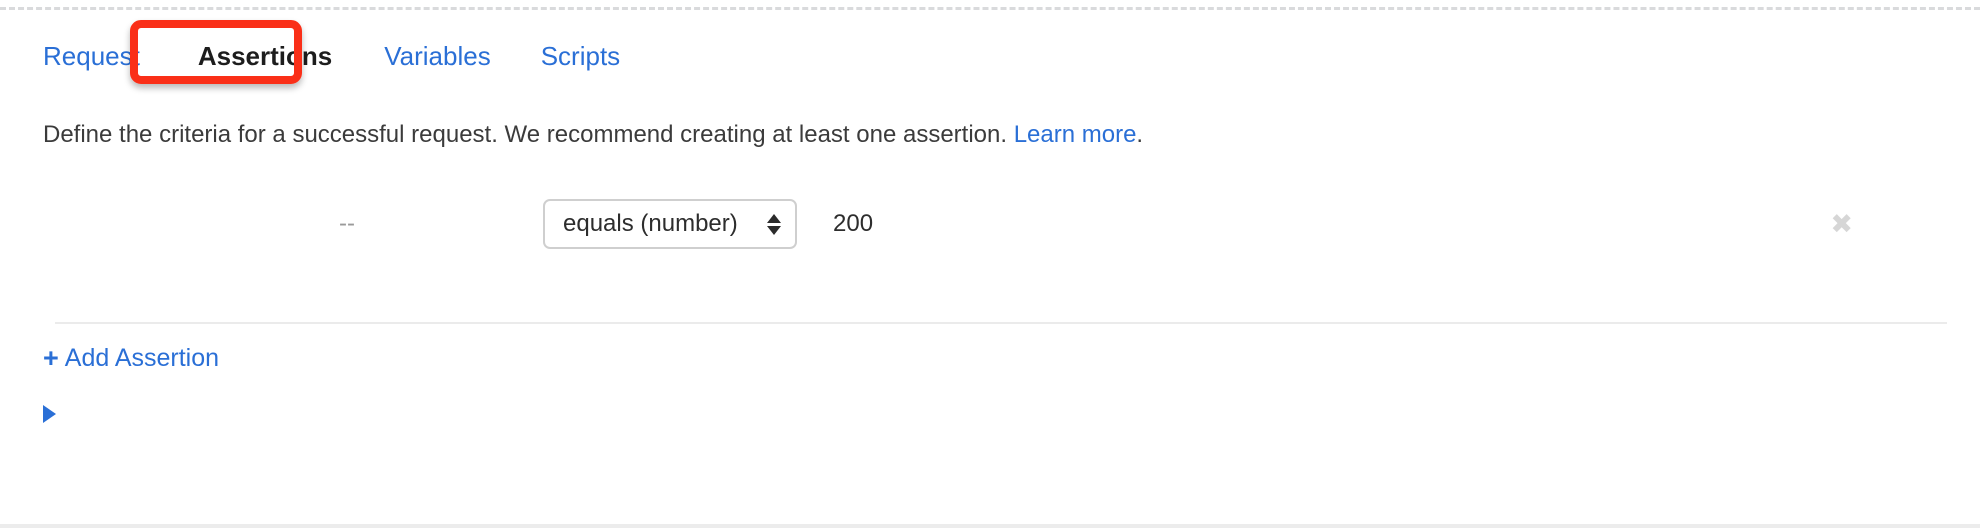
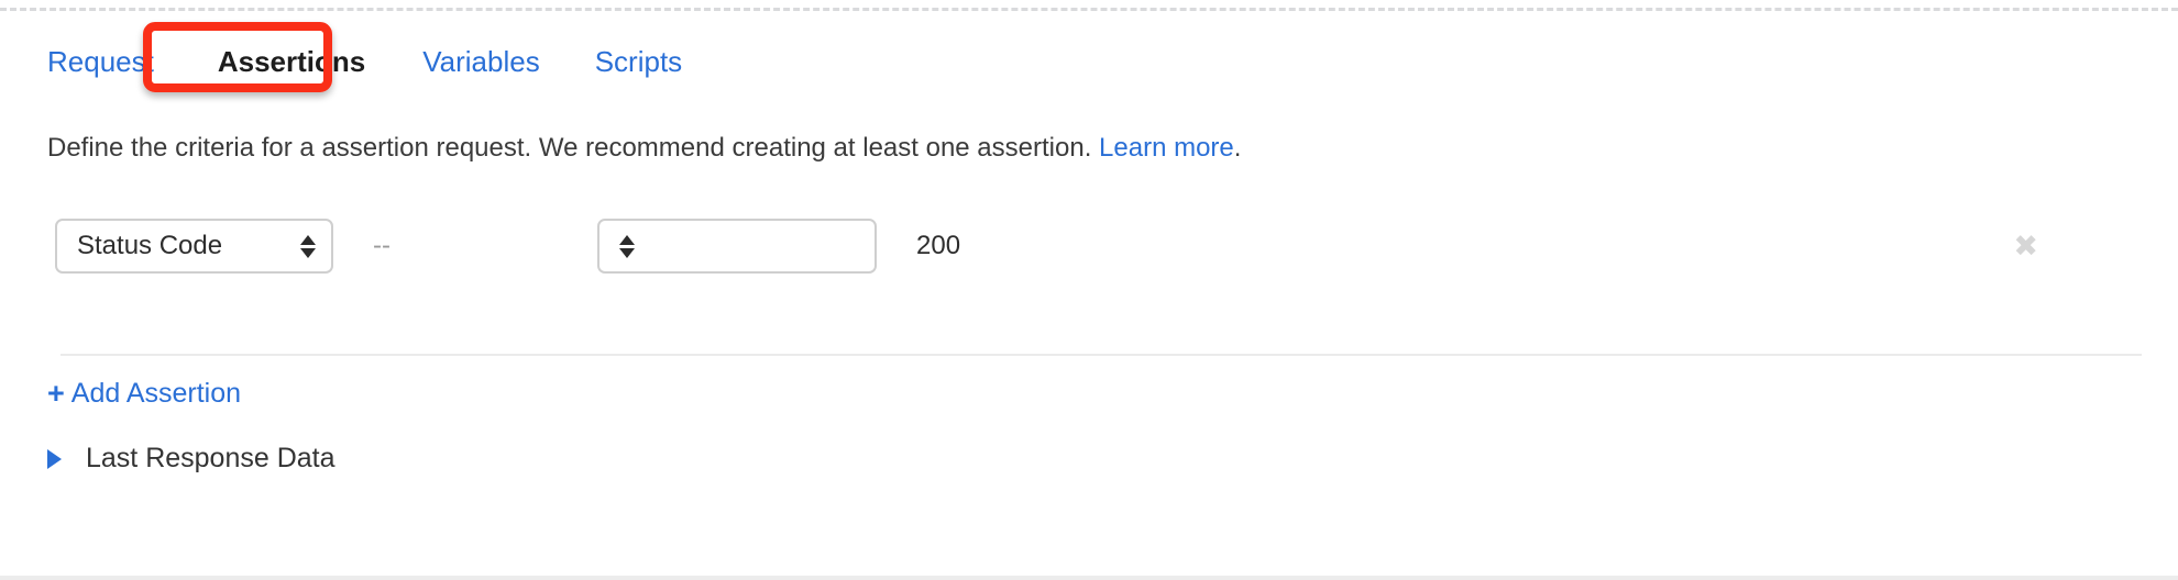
  Request
  Assertions
  Variables
  Scripts
- Define the criteria for a successful request. We recommend creating at least one assertion. Learn more.
+ Define the criteria for a assertion request. We recommend creating at least one assertion. Learn more.
+ Status Code
  --
- equals (number)
  200
  ✖
  +
  Add Assertion
+ Last Response Data
